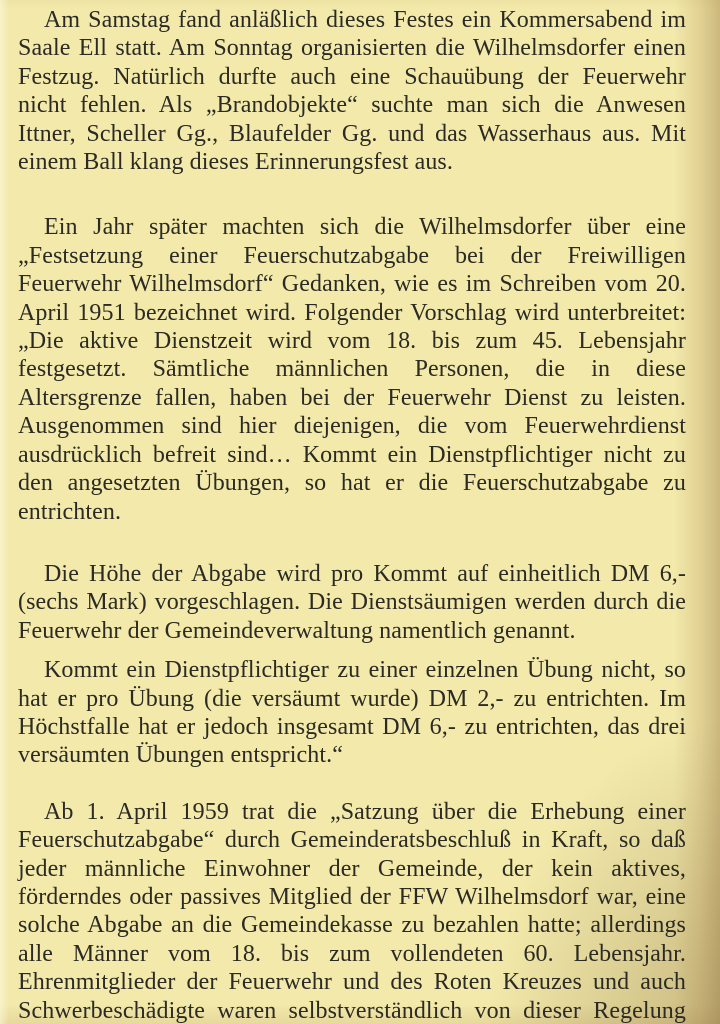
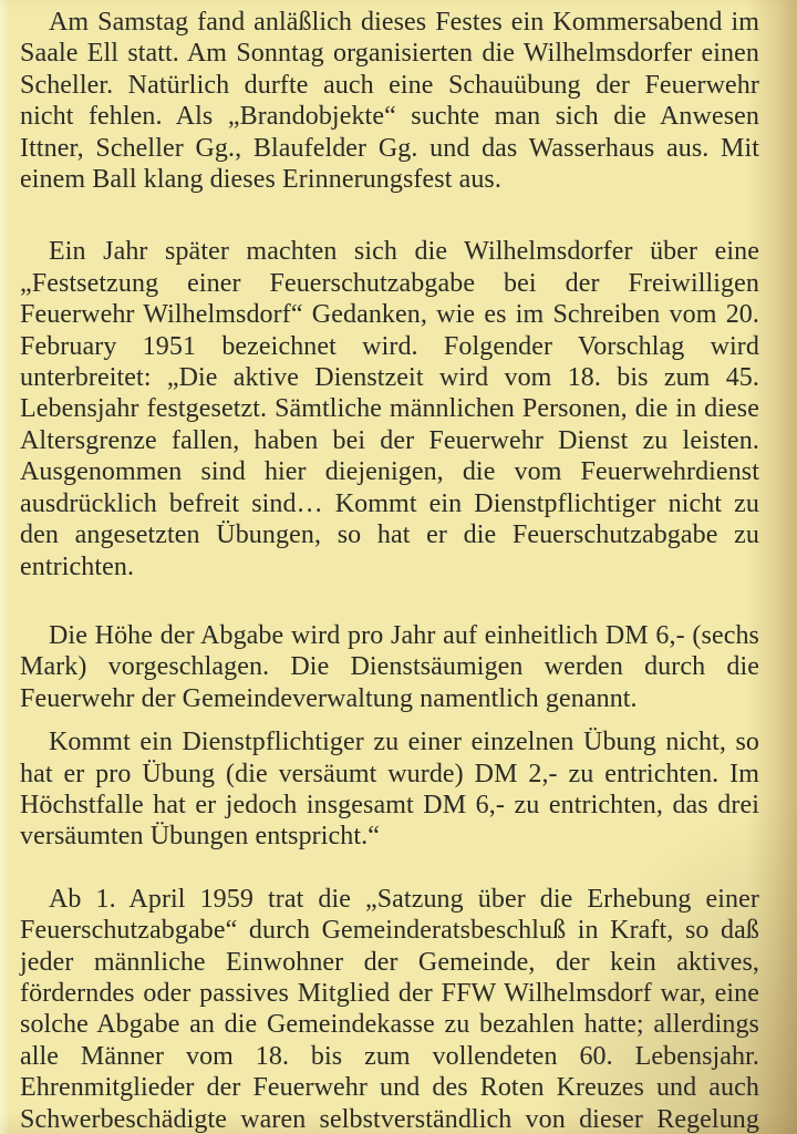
- Am Samstag fand anläßlich dieses Festes ein Kommersabend im Saale Ell statt. Am Sonntag organisierten die Wilhelmsdorfer einen Festzug. Natürlich durfte auch eine Schauübung der Feuerwehr nicht fehlen. Als „Brandobjekte“ suchte man sich die Anwesen Ittner, Scheller Gg., Blaufelder Gg. und das Wasserhaus aus. Mit einem Ball klang dieses Erinnerungsfest aus.
+ Am Samstag fand anläßlich dieses Festes ein Kommersabend im Saale Ell statt. Am Sonntag organisierten die Wilhelmsdorfer einen Scheller. Natürlich durfte auch eine Schauübung der Feuerwehr nicht fehlen. Als „Brandobjekte“ suchte man sich die Anwesen Ittner, Scheller Gg., Blaufelder Gg. und das Wasserhaus aus. Mit einem Ball klang dieses Erinnerungsfest aus.
- Ein Jahr später machten sich die Wilhelmsdorfer über eine „Festsetzung einer Feuerschutzabgabe bei der Freiwilligen Feuerwehr Wilhelmsdorf“ Gedanken, wie es im Schreiben vom 20. April 1951 bezeichnet wird. Folgender Vorschlag wird unterbreitet: „Die aktive Dienstzeit wird vom 18. bis zum 45. Lebensjahr festgesetzt. Sämtliche männlichen Personen, die in diese Altersgrenze fallen, haben bei der Feuerwehr Dienst zu leisten. Ausgenommen sind hier diejenigen, die vom Feuerwehrdienst ausdrücklich befreit sind… Kommt ein Dienstpflichtiger nicht zu den angesetzten Übungen, so hat er die Feuerschutzabgabe zu entrichten.
+ Ein Jahr später machten sich die Wilhelmsdorfer über eine „Festsetzung einer Feuerschutzabgabe bei der Freiwilligen Feuerwehr Wilhelmsdorf“ Gedanken, wie es im Schreiben vom 20. February 1951 bezeichnet wird. Folgender Vorschlag wird unterbreitet: „Die aktive Dienstzeit wird vom 18. bis zum 45. Lebensjahr festgesetzt. Sämtliche männlichen Personen, die in diese Altersgrenze fallen, haben bei der Feuerwehr Dienst zu leisten. Ausgenommen sind hier diejenigen, die vom Feuerwehrdienst ausdrücklich befreit sind… Kommt ein Dienstpflichtiger nicht zu den angesetzten Übungen, so hat er die Feuerschutzabgabe zu entrichten.
- Die Höhe der Abgabe wird pro Kommt auf einheitlich DM 6,- (sechs Mark) vorgeschlagen. Die Dienstsäumigen werden durch die Feuerwehr der Gemeindeverwaltung namentlich genannt.
+ Die Höhe der Abgabe wird pro Jahr auf einheitlich DM 6,- (sechs Mark) vorgeschlagen. Die Dienstsäumigen werden durch die Feuerwehr der Gemeindeverwaltung namentlich genannt.
  Kommt ein Dienstpflichtiger zu einer einzelnen Übung nicht, so hat er pro Übung (die versäumt wurde) DM 2,- zu entrichten. Im Höchstfalle hat er jedoch insgesamt DM 6,- zu entrichten, das drei versäumten Übungen entspricht.“
  Ab 1. April 1959 trat die „Satzung über die Erhebung einer Feuerschutzabgabe“ durch Gemeinderatsbeschluß in Kraft, so daß jeder männliche Einwohner der Gemeinde, der kein aktives, förderndes oder passives Mitglied der FFW Wilhelmsdorf war, eine solche Abgabe an die Gemeindekasse zu bezahlen hatte; allerdings alle Männer vom 18. bis zum vollendeten 60. Lebensjahr. Ehrenmitglieder der Feuerwehr und des Roten Kreuzes und auch Schwerbeschädigte waren selbstverständlich von dieser Regelung
